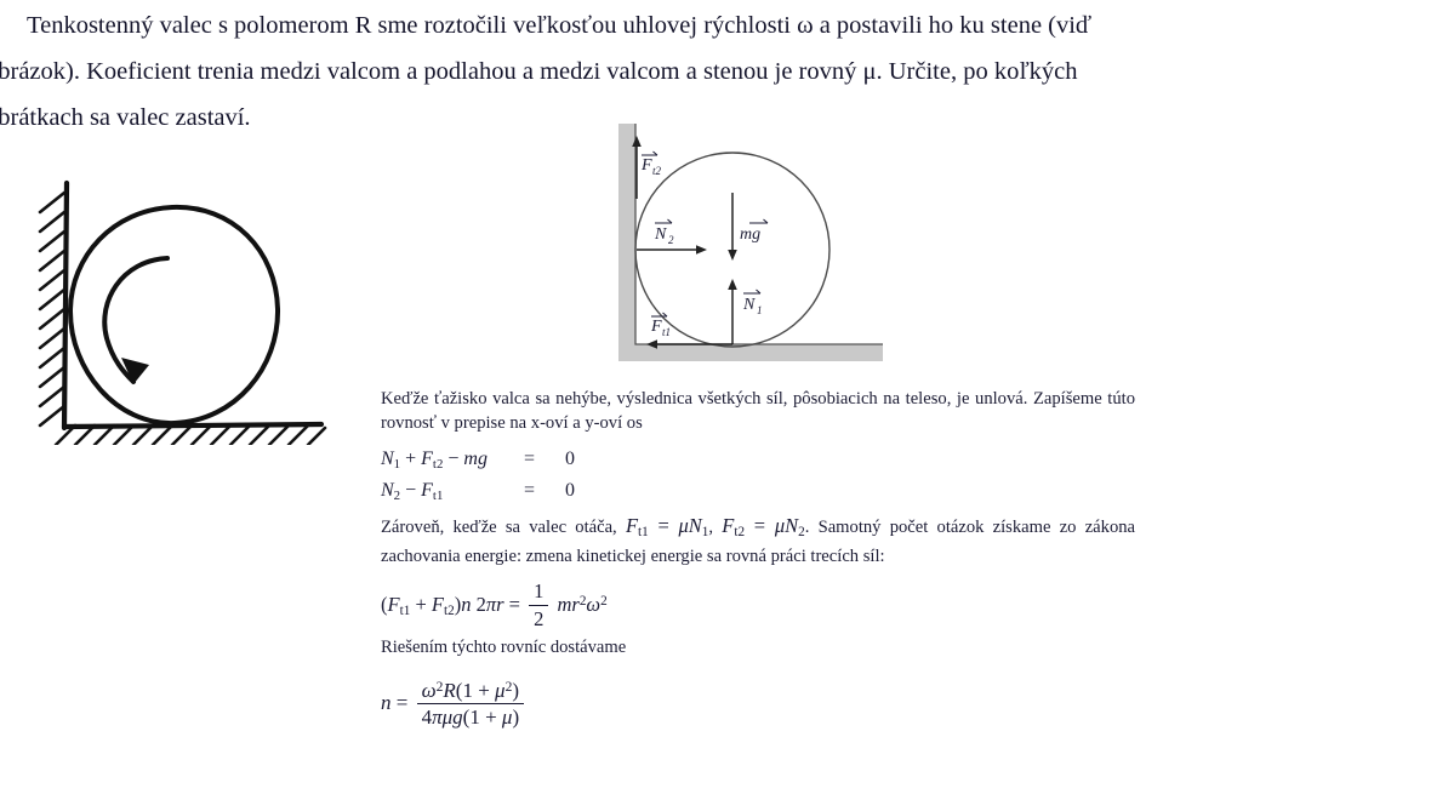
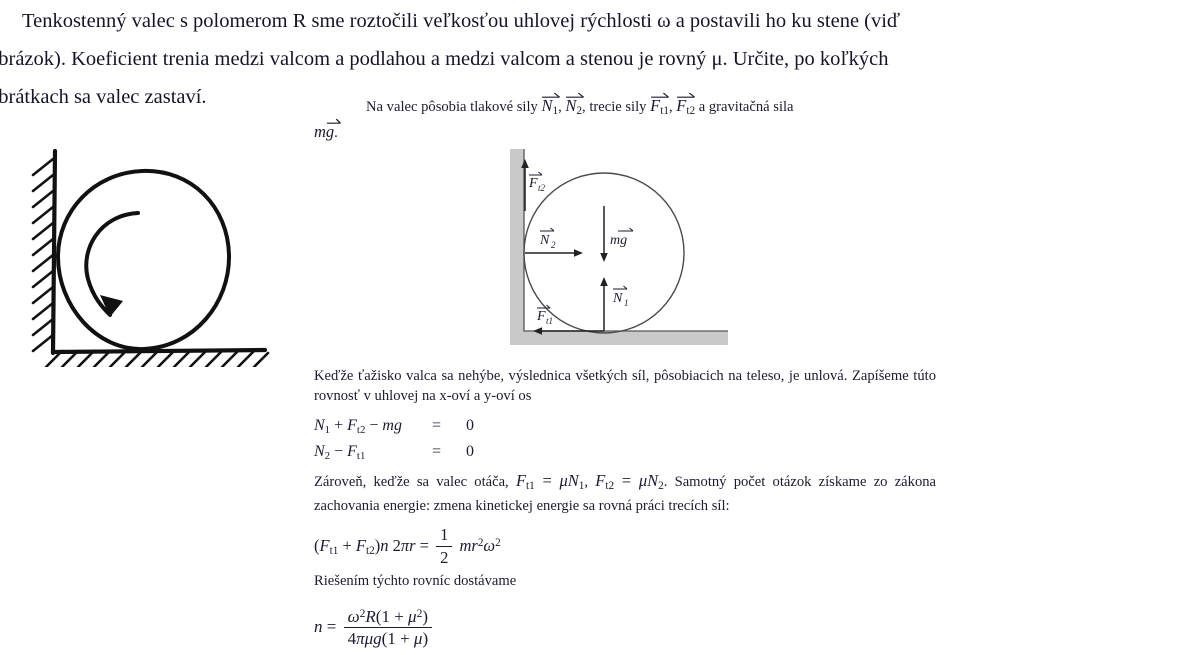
  Tenkostenný valec s polomerom R sme roztočili veľkosťou uhlovej rýchlosti ω a postavili ho ku stene (viď
  brázok). Koeficient trenia medzi valcom a podlahou a medzi valcom a stenou je rovný μ. Určite, po koľkých
  brátkach sa valec zastaví.
+ Na valec pôsobia tlakové sily N1, N2, trecie sily Ft1, Ft2 a gravitačná sila
+ mg.
  F
  t2
  N
  2
  mg
  N
  1
  F
  t1
- Keďže ťažisko valca sa nehýbe, výslednica všetkých síl, pôsobiacich na teleso, je unlová. Zapíšeme túto rovnosť v prepise na x-oví a y-oví os
+ Keďže ťažisko valca sa nehýbe, výslednica všetkých síl, pôsobiacich na teleso, je unlová. Zapíšeme túto rovnosť v uhlovej na x-oví a y-oví os
  N1 + Ft2 − mg = 0
  N2 − Ft1 = 0
  Zároveň, keďže sa valec otáča, Ft1 = μN1, Ft2 = μN2. Samotný počet otázok získame zo zákona zachovania energie: zmena kinetickej energie sa rovná práci trecích síl:
  (Ft1 + Ft2)n 2πr =
  1
  2
  mr2ω2
  Riešením týchto rovníc dostávame
  n =
  ω2R(1 + μ2)
  4πμg(1 + μ)
